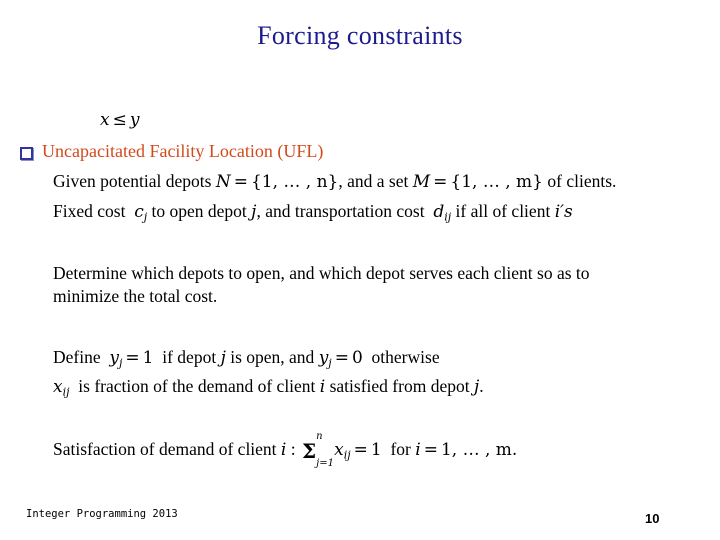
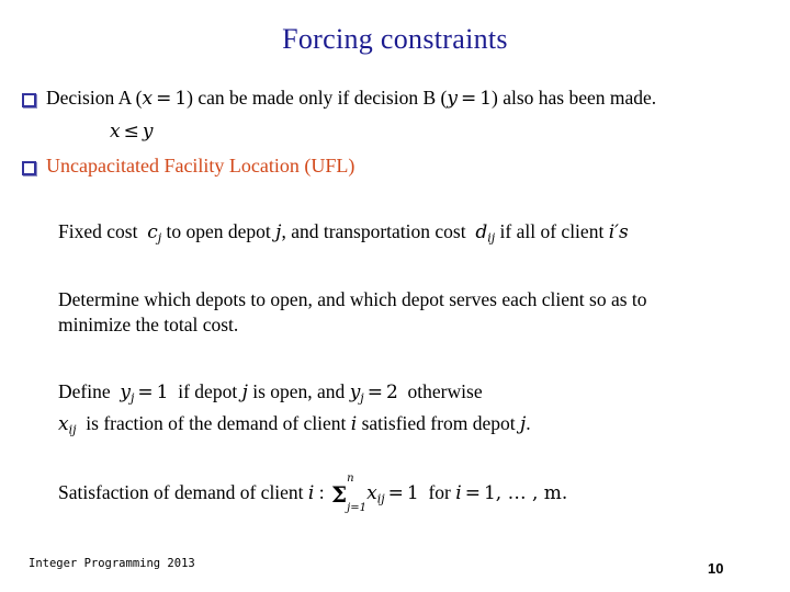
  Forcing constraints
+ Decision A (x = 1) can be made only if decision B (y = 1) also has been made.
  x ≤ y
  Uncapacitated Facility Location (UFL)
- Given potential depots N = {1, … , n}, and a set M = {1, … , m} of clients.
  Fixed cost cj to open depot j, and transportation cost dij if all of client i′s
  Determine which depots to open, and which depot serves each client so as to
  minimize the total cost.
- Define yj = 1 if depot j is open, and yj = 0 otherwise
+ Define yj = 1 if depot j is open, and yj = 2 otherwise
  xij is fraction of the demand of client i satisfied from depot j.
  Satisfaction of demand of client i : Σ
  n
  j=1
  xij = 1 for i = 1, … , m.
  Integer Programming 2013
  10
